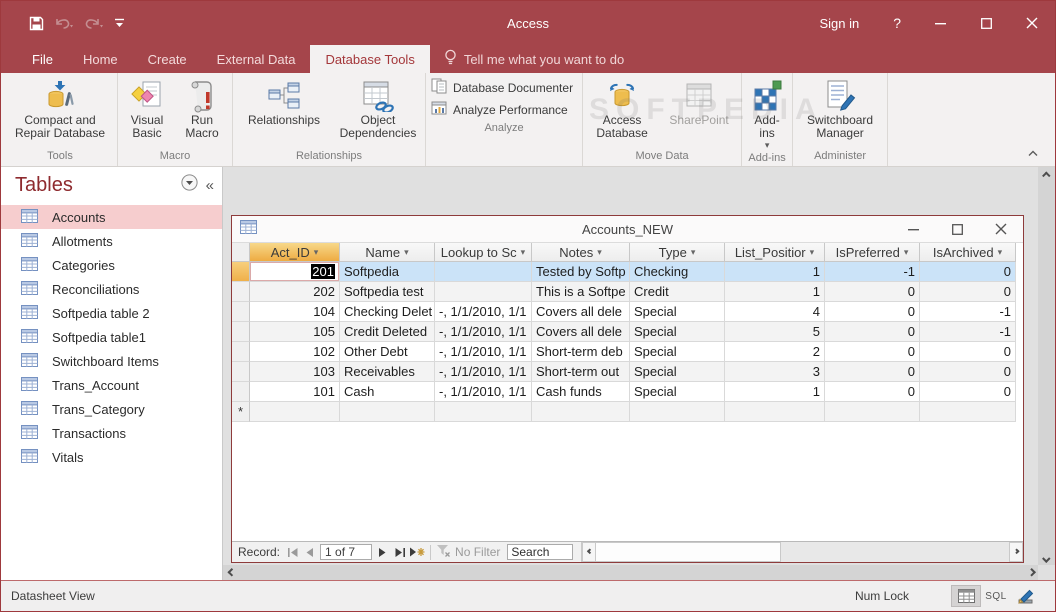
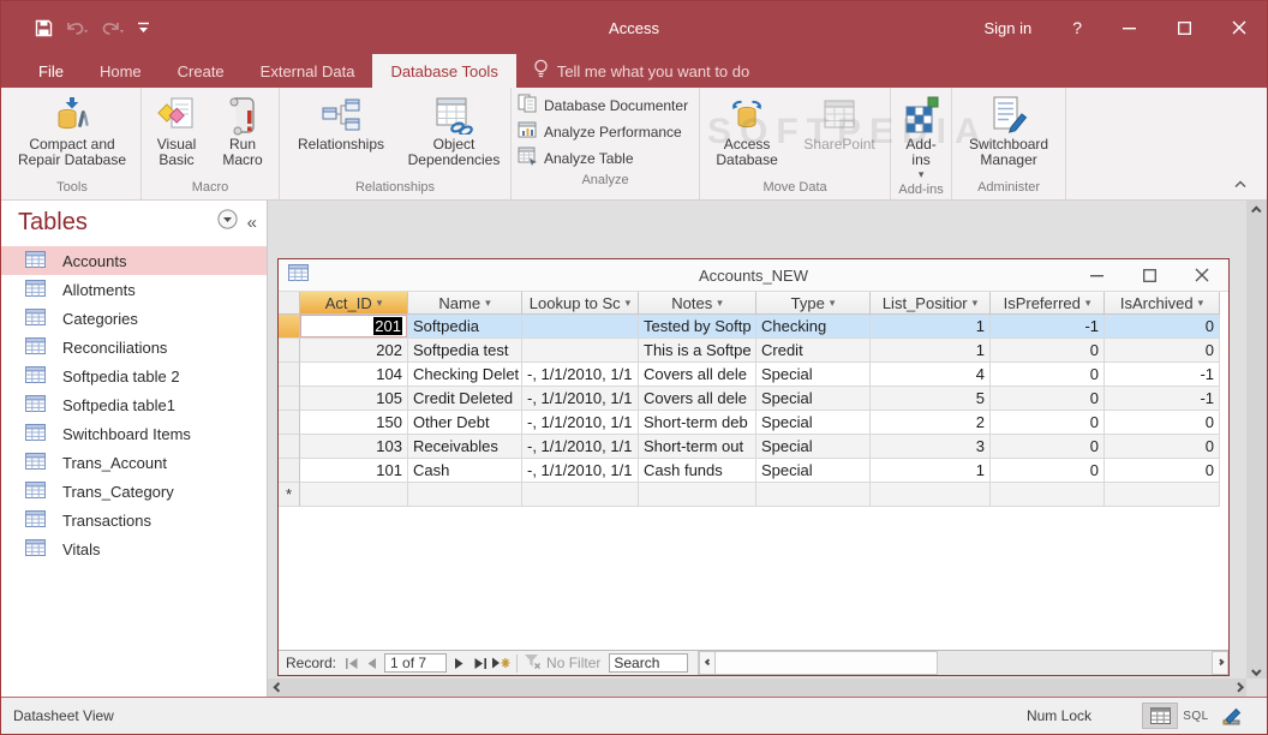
  Access
  Sign in
  ?
  File
  Home
  Create
  External Data
  Database Tools
  Tell me what you want to do
  SOFTPEDIA
  Compact and Repair Database
  Tools
  Visual Basic
  Run Macro
  Macro
  Relationships
  Object Dependencies
  Relationships
  Database Documenter
  Analyze Performance
+ Analyze Table
  Analyze
  Access Database
  SharePoint
  Move Data
  Add-ins
  ▾
  Add-ins
  Switchboard Manager
  Administer
  Tables
  «
  Accounts
  Allotments
  Categories
  Reconciliations
  Softpedia table 2
  Softpedia table1
  Switchboard Items
  Trans_Account
  Trans_Category
  Transactions
  Vitals
  Accounts_NEW
  Act_ID
  ▾
  Name
  ▾
  Lookup to Sc
  ▾
  Notes
  ▾
  Type
  ▾
  List_Positior
  ▾
  IsPreferred
  ▾
  IsArchived
  ▾
  201
  Softpedia
  Tested by Softp
  Checking
  1
  -1
  0
  202
  Softpedia test
  This is a Softpe
  Credit
  1
  0
  0
  104
  Checking Delet
  -, 1/1/2010, 1/1
  Covers all dele
  Special
  4
  0
  -1
  105
  Credit Deleted
  -, 1/1/2010, 1/1
  Covers all dele
  Special
  5
  0
  -1
- 102
+ 150
  Other Debt
  -, 1/1/2010, 1/1
  Short-term deb
  Special
  2
  0
  0
  103
  Receivables
  -, 1/1/2010, 1/1
  Short-term out
  Special
  3
  0
  0
  101
  Cash
  -, 1/1/2010, 1/1
  Cash funds
  Special
  1
  0
  0
  *
  Record:
  1 of 7
  No Filter
  Search
  Datasheet View
  Num Lock
  SQL
